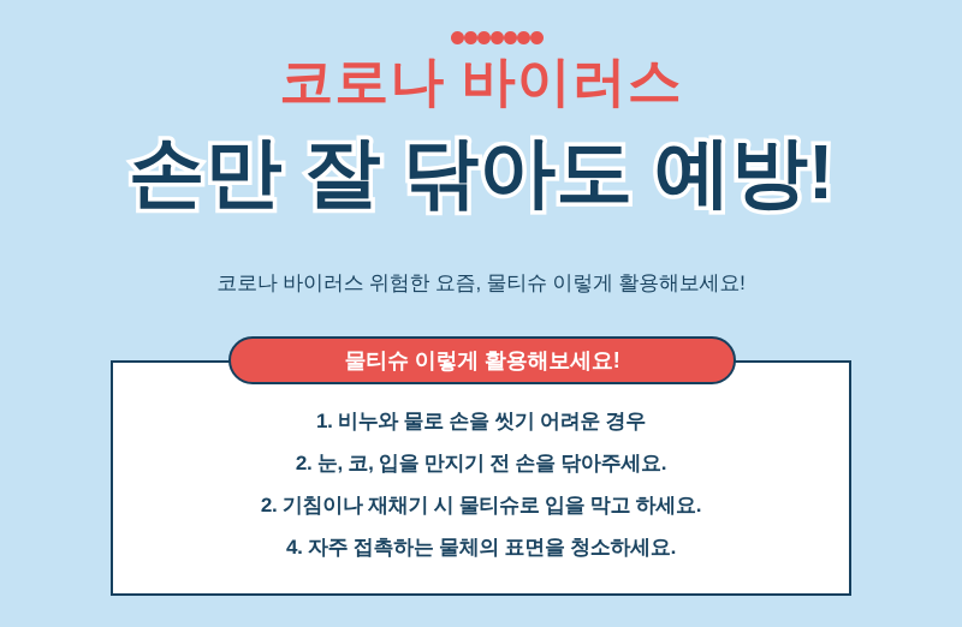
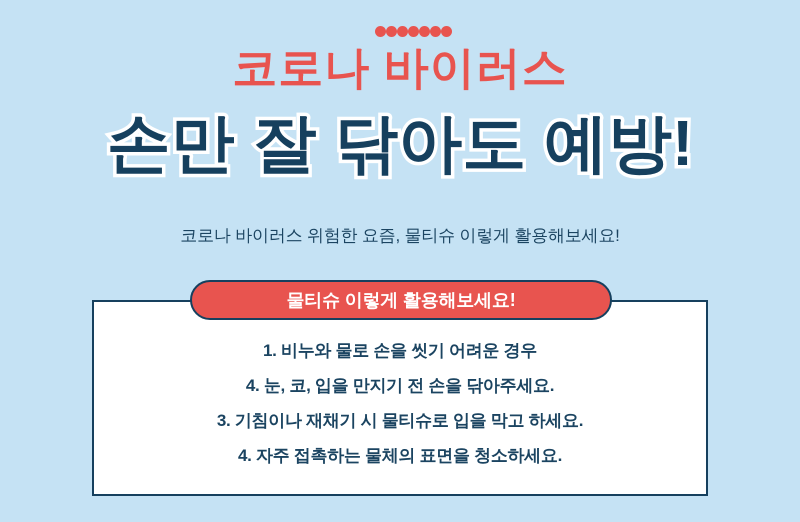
  코로나 바이러스
  손만 잘 닦아도 예방!
  코로나 바이러스 위험한 요즘, 물티슈 이렇게 활용해보세요!
  물티슈 이렇게 활용해보세요!
  1. 비누와 물로 손을 씻기 어려운 경우
- 2. 눈, 코, 입을 만지기 전 손을 닦아주세요.
+ 4. 눈, 코, 입을 만지기 전 손을 닦아주세요.
- 2. 기침이나 재채기 시 물티슈로 입을 막고 하세요.
+ 3. 기침이나 재채기 시 물티슈로 입을 막고 하세요.
  4. 자주 접촉하는 물체의 표면을 청소하세요.
